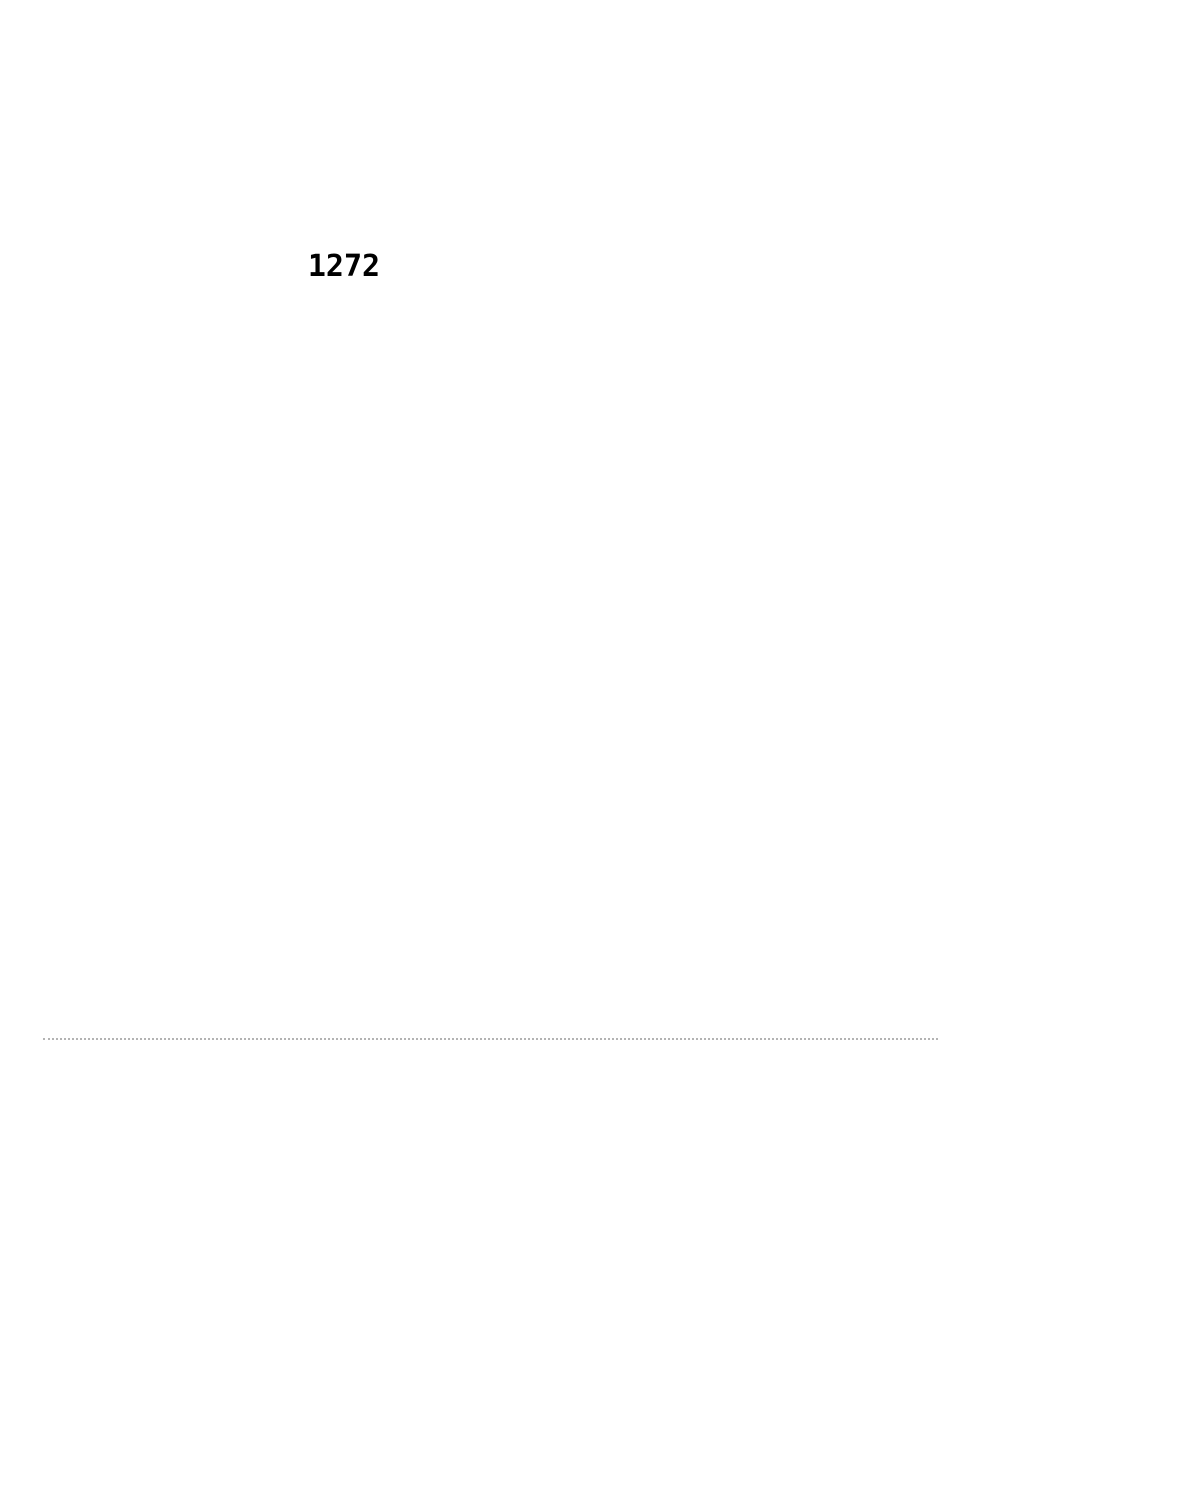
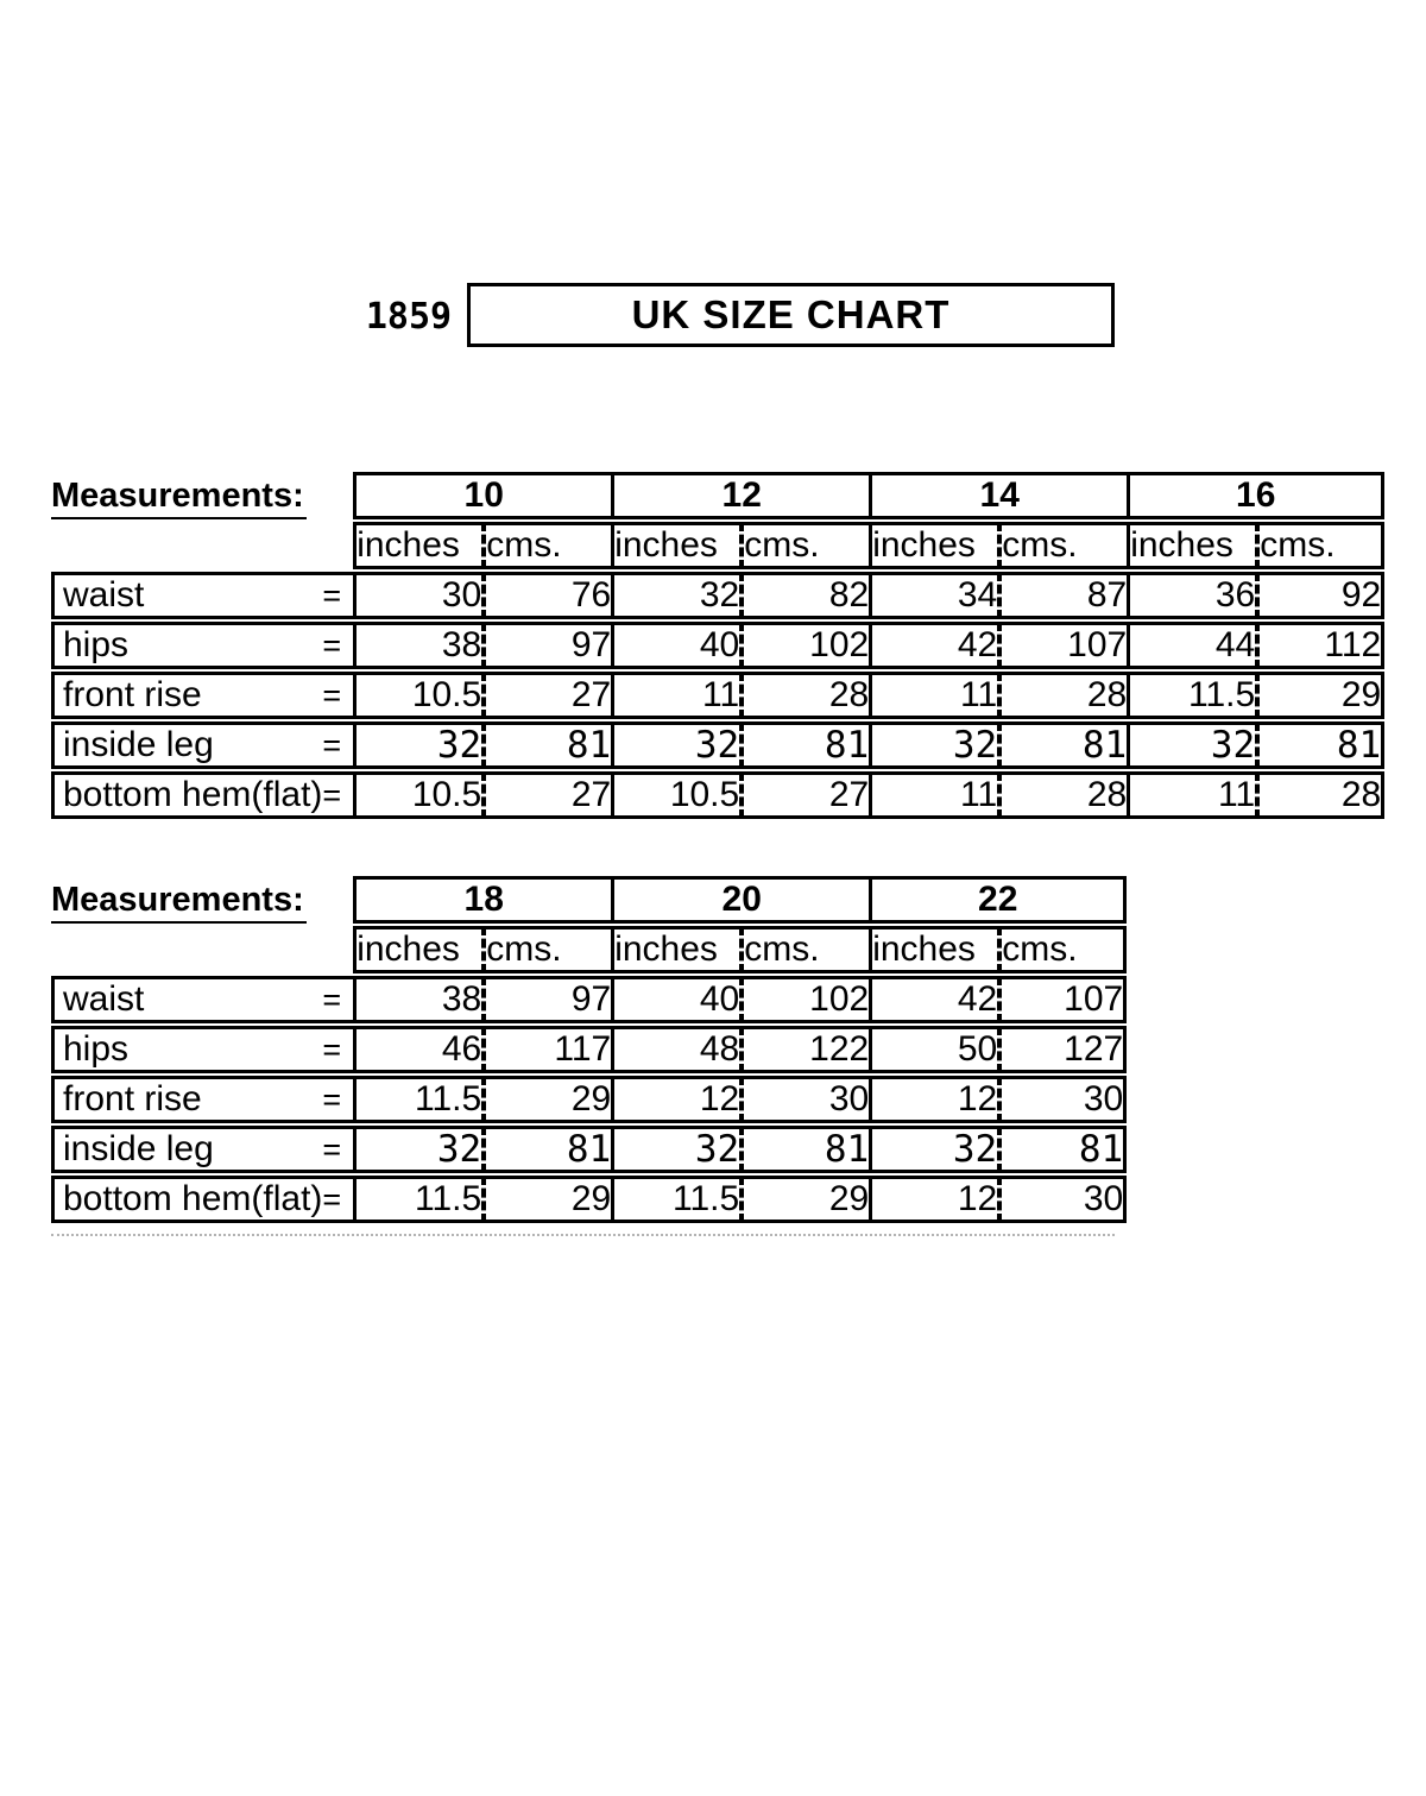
- 1272
+ 1859
+ UK SIZE CHART
+ Measurements:	10	12	14	16
+ 	inches	cms.	inches	cms.	inches	cms.	inches	cms.
+ waist =	30	76	32	82	34	87	36	92
+ hips =	38	97	40	102	42	107	44	112
+ front rise =	10.5	27	11	28	11	28	11.5	29
+ inside leg =	32	81	32	81	32	81	32	81
+ bottom hem(flat)=	10.5	27	10.5	27	11	28	11	28
+ Measurements:	18	20	22
+ 	inches	cms.	inches	cms.	inches	cms.
+ waist =	38	97	40	102	42	107
+ hips =	46	117	48	122	50	127
+ front rise =	11.5	29	12	30	12	30
+ inside leg =	32	81	32	81	32	81
+ bottom hem(flat)=	11.5	29	11.5	29	12	30
